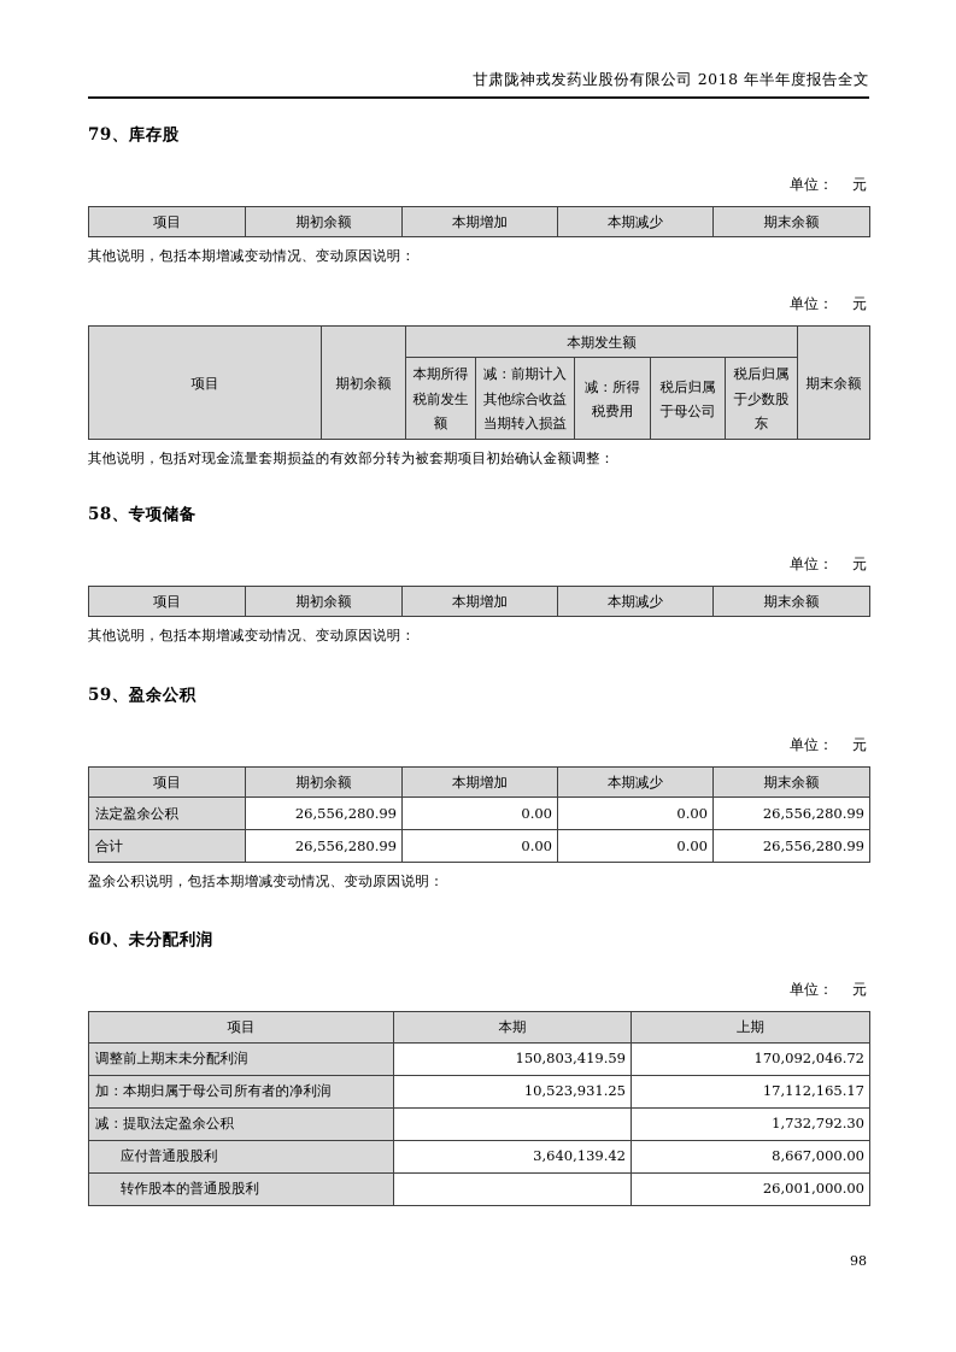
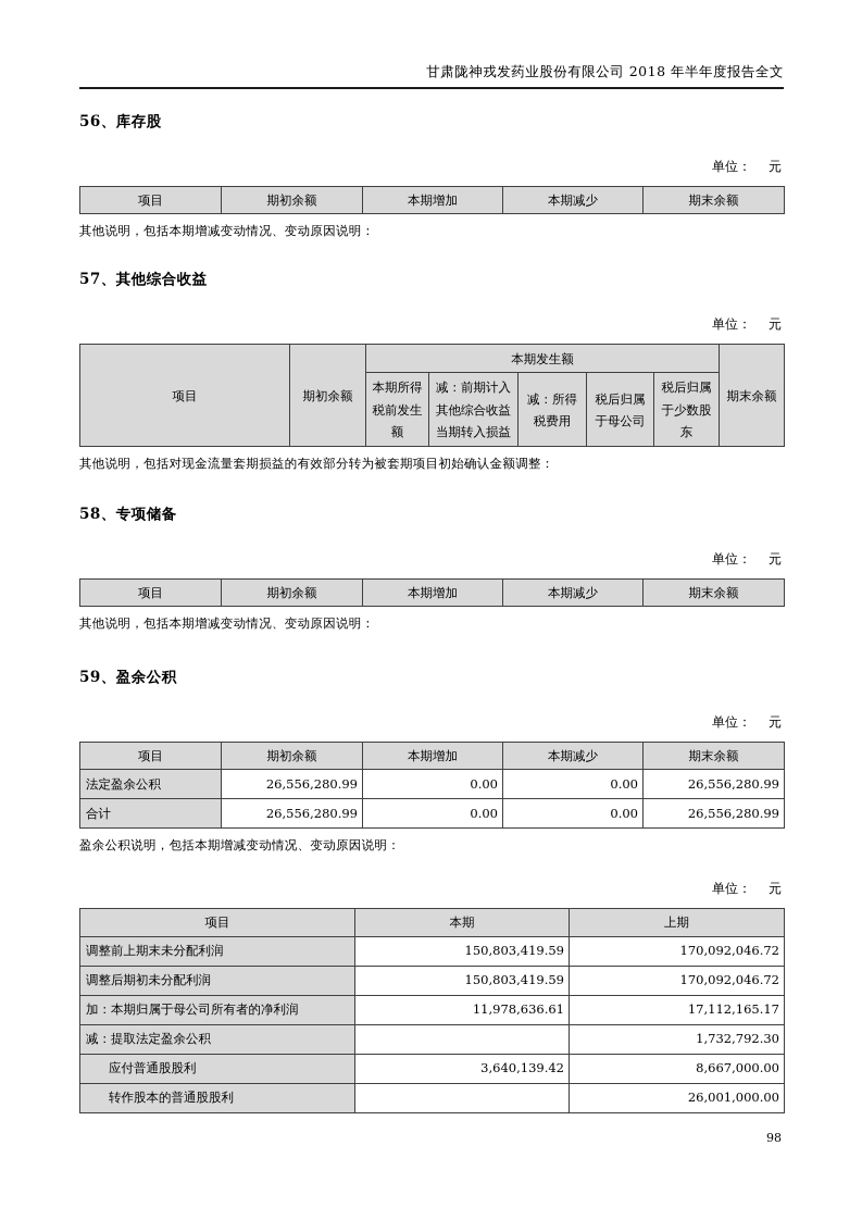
  甘肃陇神戎发药业股份有限公司 2018 年半年度报告全文
- 79、库存股
+ 56、库存股
  单位： 元
  项目	期初余额	本期增加	本期减少	期末余额
  其他说明，包括本期增减变动情况、变动原因说明：
+ 57、其他综合收益
  单位： 元
  项目	期初余额	本期发生额	期末余额
  本期所得税前发生额	减：前期计入其他综合收益当期转入损益	减：所得税费用	税后归属于母公司	税后归属于少数股东
  其他说明，包括对现金流量套期损益的有效部分转为被套期项目初始确认金额调整：
  58、专项储备
  单位： 元
  项目	期初余额	本期增加	本期减少	期末余额
  其他说明，包括本期增减变动情况、变动原因说明：
  59、盈余公积
  单位： 元
  项目	期初余额	本期增加	本期减少	期末余额
  法定盈余公积	26,556,280.99	0.00	0.00	26,556,280.99
  合计	26,556,280.99	0.00	0.00	26,556,280.99
  盈余公积说明，包括本期增减变动情况、变动原因说明：
- 60、未分配利润
  单位： 元
  项目	本期	上期
  调整前上期末未分配利润	150,803,419.59	170,092,046.72
+ 调整后期初未分配利润	150,803,419.59	170,092,046.72
- 加：本期归属于母公司所有者的净利润	10,523,931.25	17,112,165.17
+ 加：本期归属于母公司所有者的净利润	11,978,636.61	17,112,165.17
  减：提取法定盈余公积		1,732,792.30
  应付普通股股利	3,640,139.42	8,667,000.00
  转作股本的普通股股利		26,001,000.00
  98
